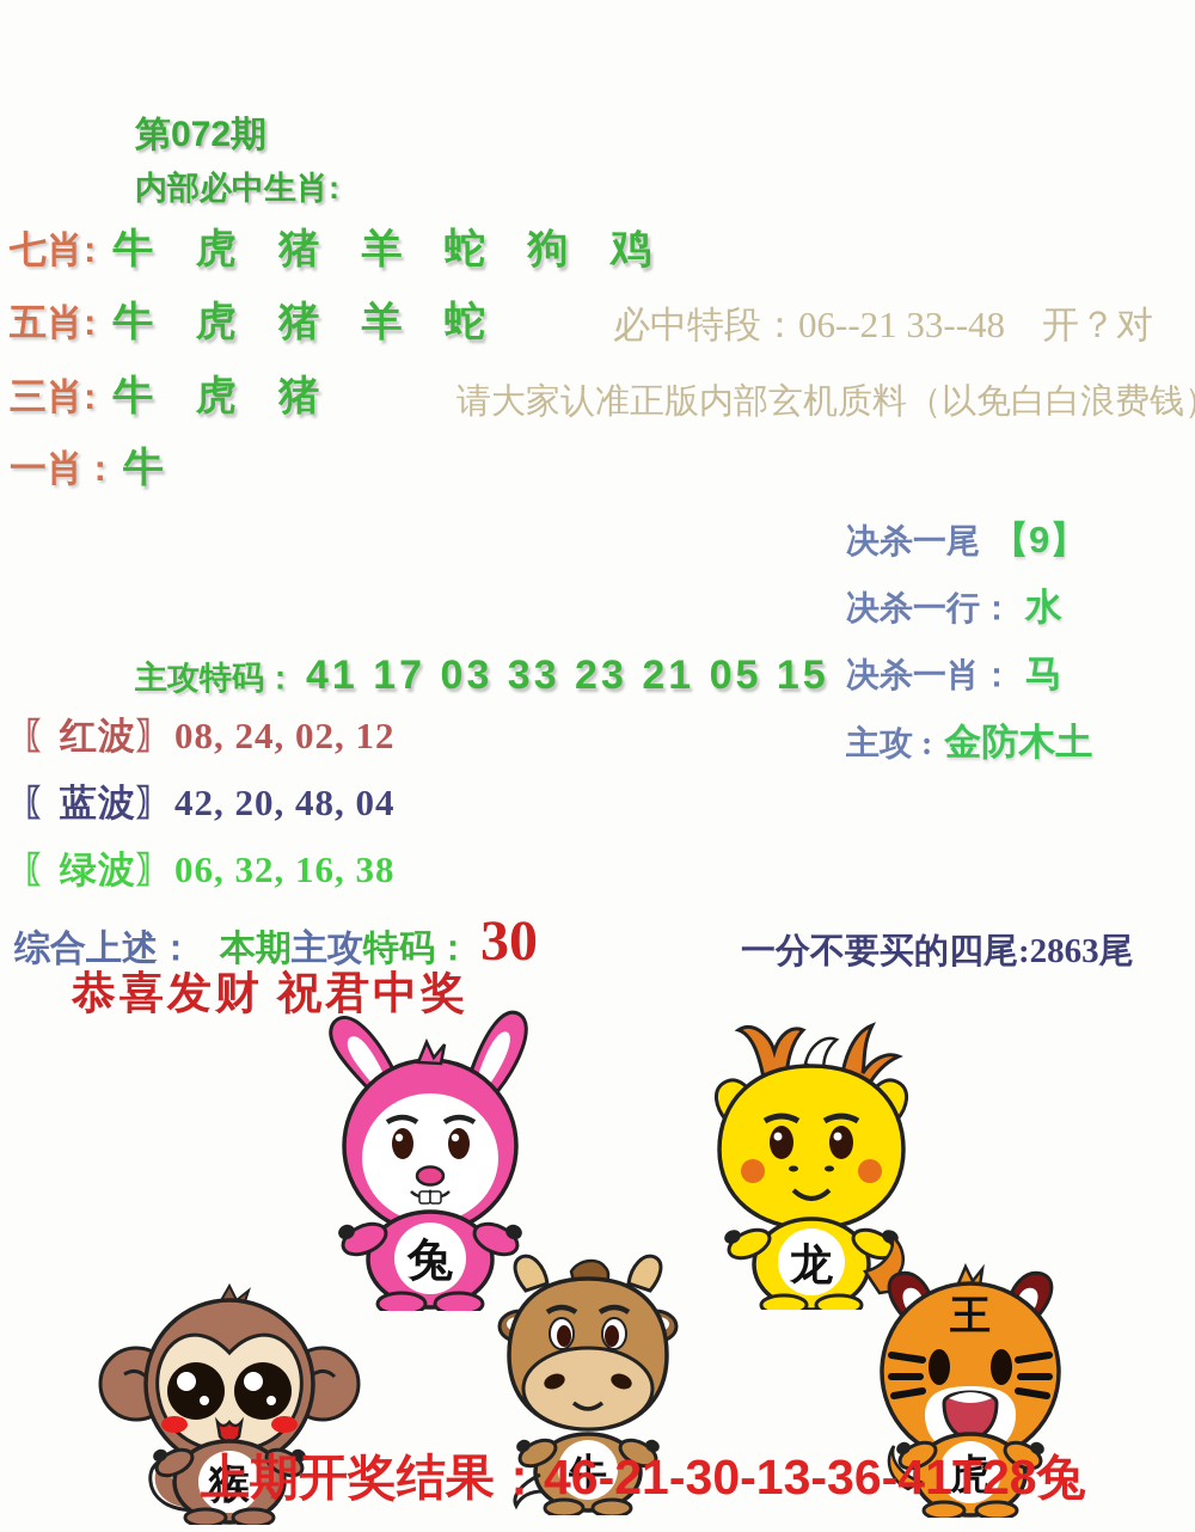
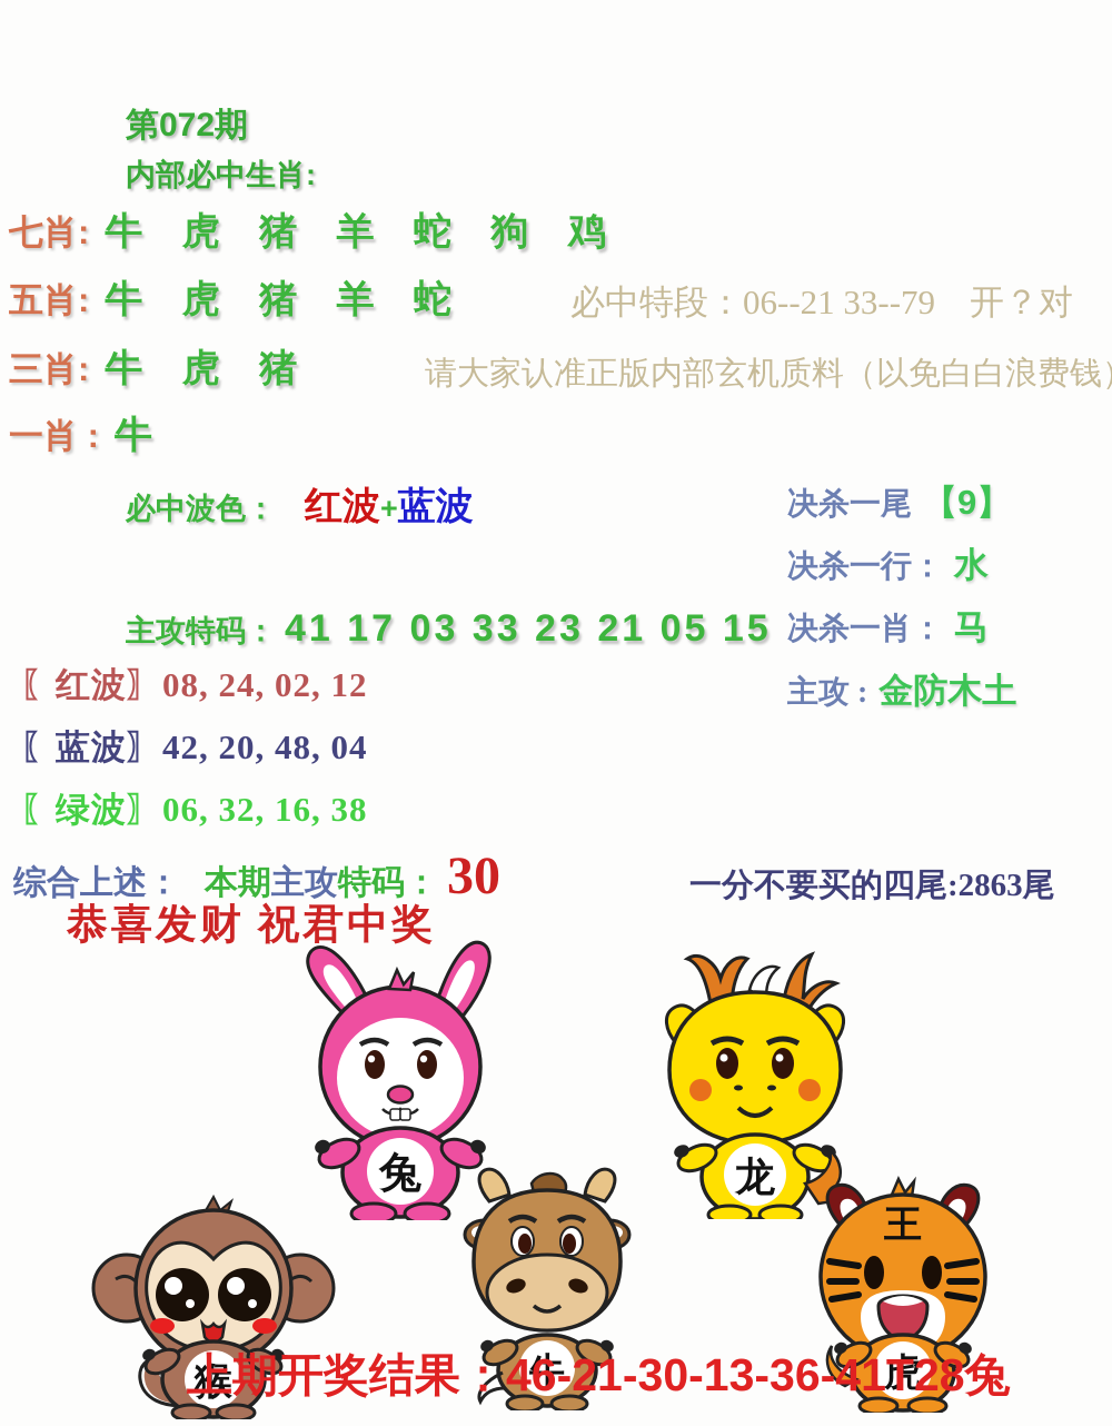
  第072期
  内部必中生肖:
  七肖: 牛 虎 猪 羊 蛇 狗 鸡
  五肖: 牛 虎 猪 羊 蛇
  三肖: 牛 虎 猪
  一肖 : 牛
- 必中特段：06--21 33--48 开？对
+ 必中特段：06--21 33--79 开？对
  请大家认准正版内部玄机质料（以免白白浪费钱
+ 必中波色： 红波+蓝波
  主攻特码： 41 17 03 33 23 21 05 15
  决杀一尾 【9】
  决杀一行： 水
  决杀一肖： 马
  主攻 : 金防木土
  〖红波〗08, 24, 02, 12
  〖蓝波〗42, 20, 48, 04
  〖绿波〗06, 32, 16, 38
  综合上述：
  本期
  主攻
  特码：
  30
  一分不要买的四尾:2863尾
  恭喜发财 祝君中奖
  兔
  龙
  猴
  牛
  王
  虎
  上期开奖结果：46-21-30-13-36-41T28兔
